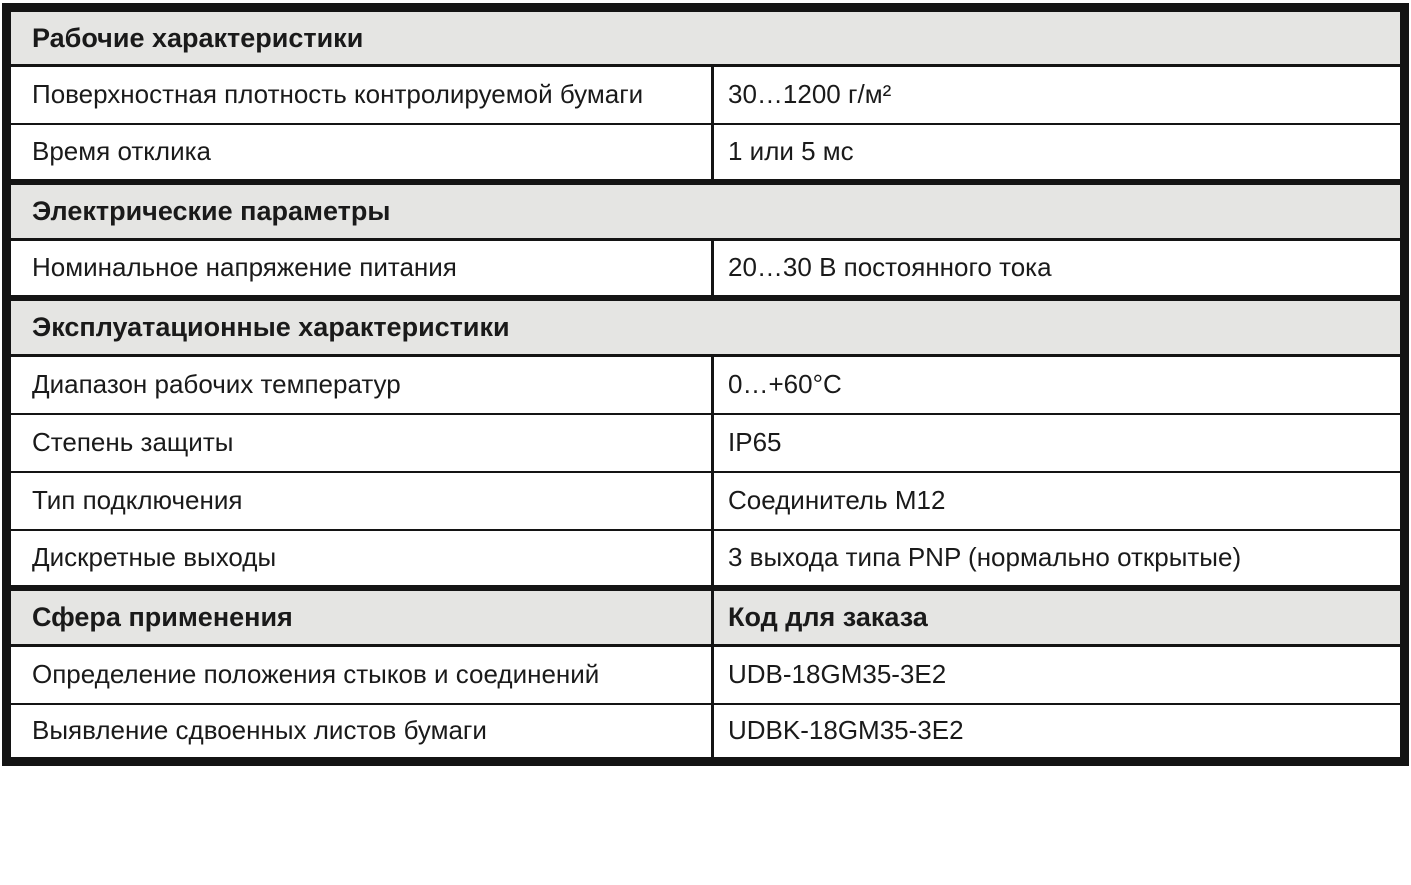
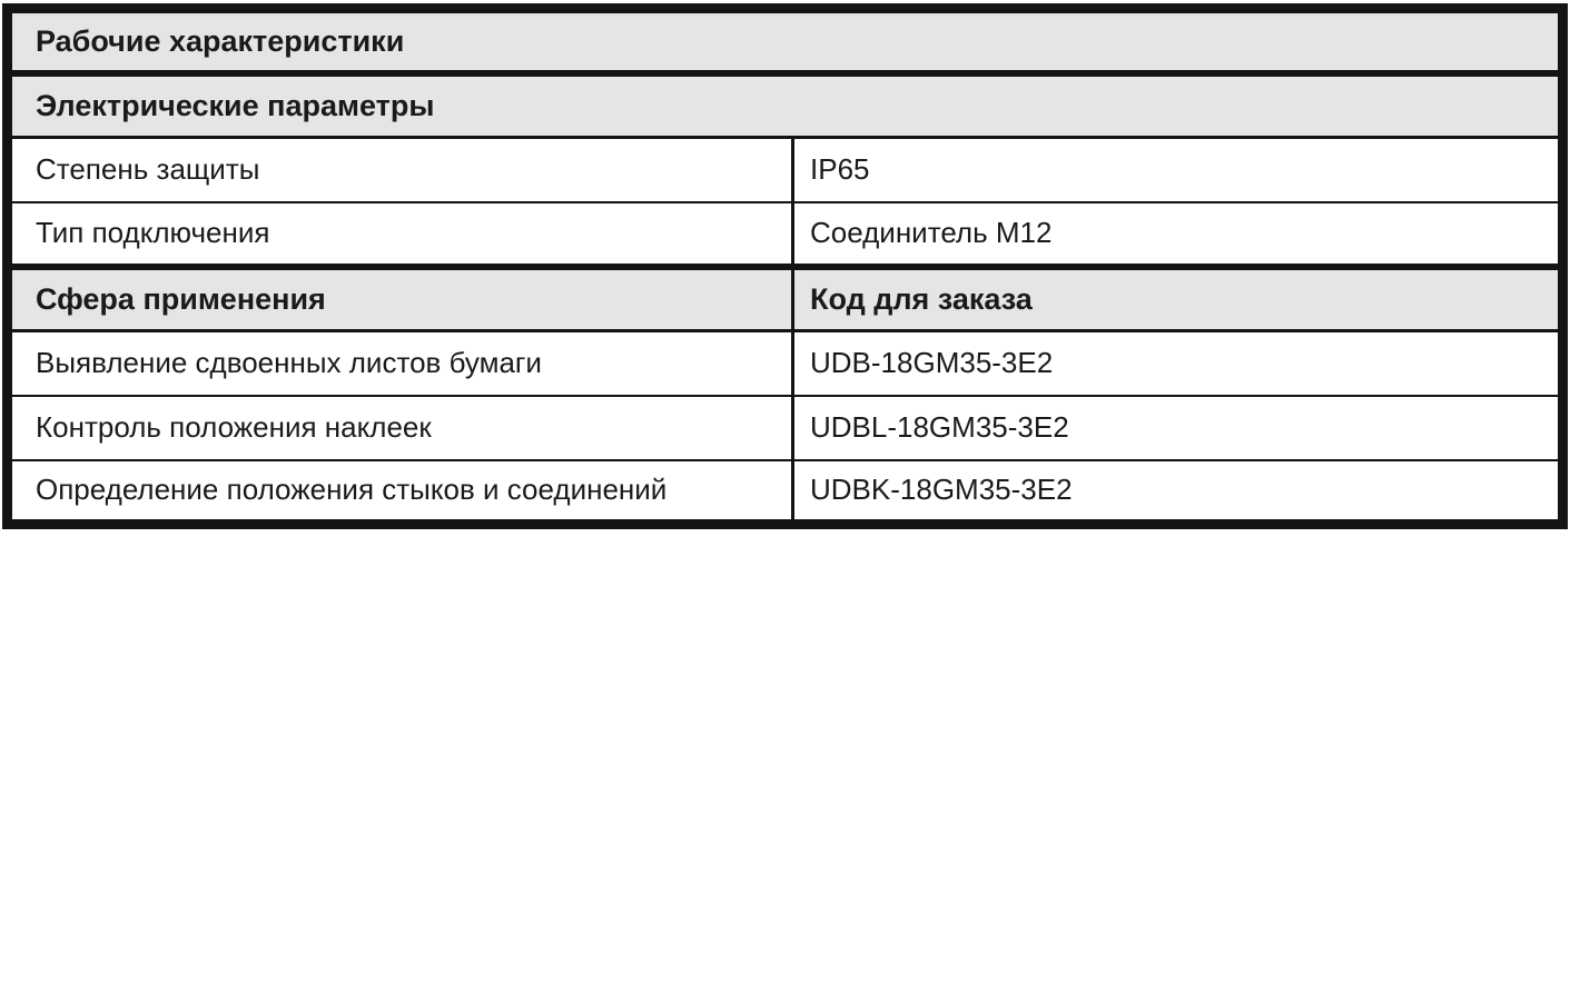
  Рабочие характеристики
- Поверхностная плотность контролируемой бумаги	30…1200 г/м²
- Время отклика	1 или 5 мс
  Электрические параметры
- Номинальное напряжение питания	20…30 В постоянного тока
- Эксплуатационные характеристики
- Диапазон рабочих температур	0…+60°C
  Степень защиты	IP65
  Тип подключения	Соединитель M12
- Дискретные выходы	3 выхода типа PNP (нормально открытые)
  Сфера применения	Код для заказа
- Определение положения стыков и соединений	UDB-18GM35-3E2
+ Выявление сдвоенных листов бумаги	UDB-18GM35-3E2
+ Контроль положения наклеек	UDBL-18GM35-3E2
- Выявление сдвоенных листов бумаги	UDBK-18GM35-3E2
+ Определение положения стыков и соединений	UDBK-18GM35-3E2
